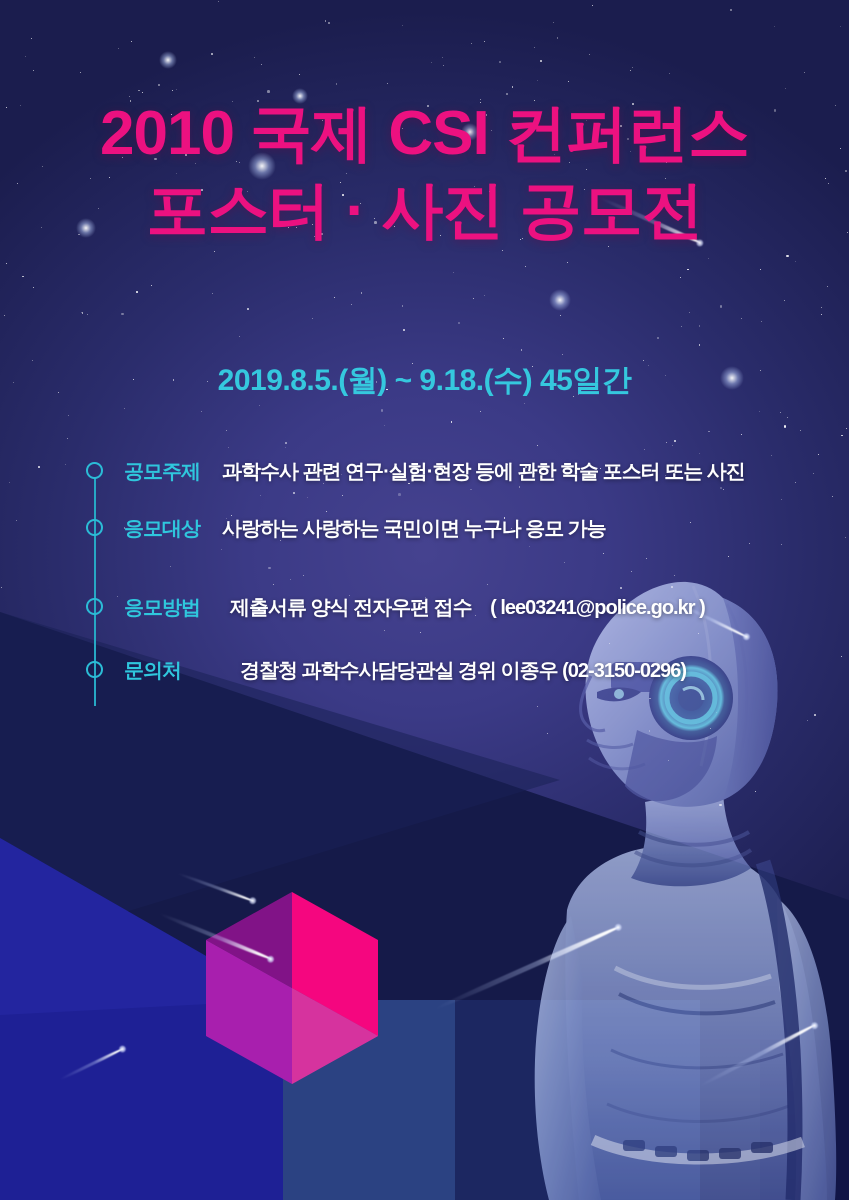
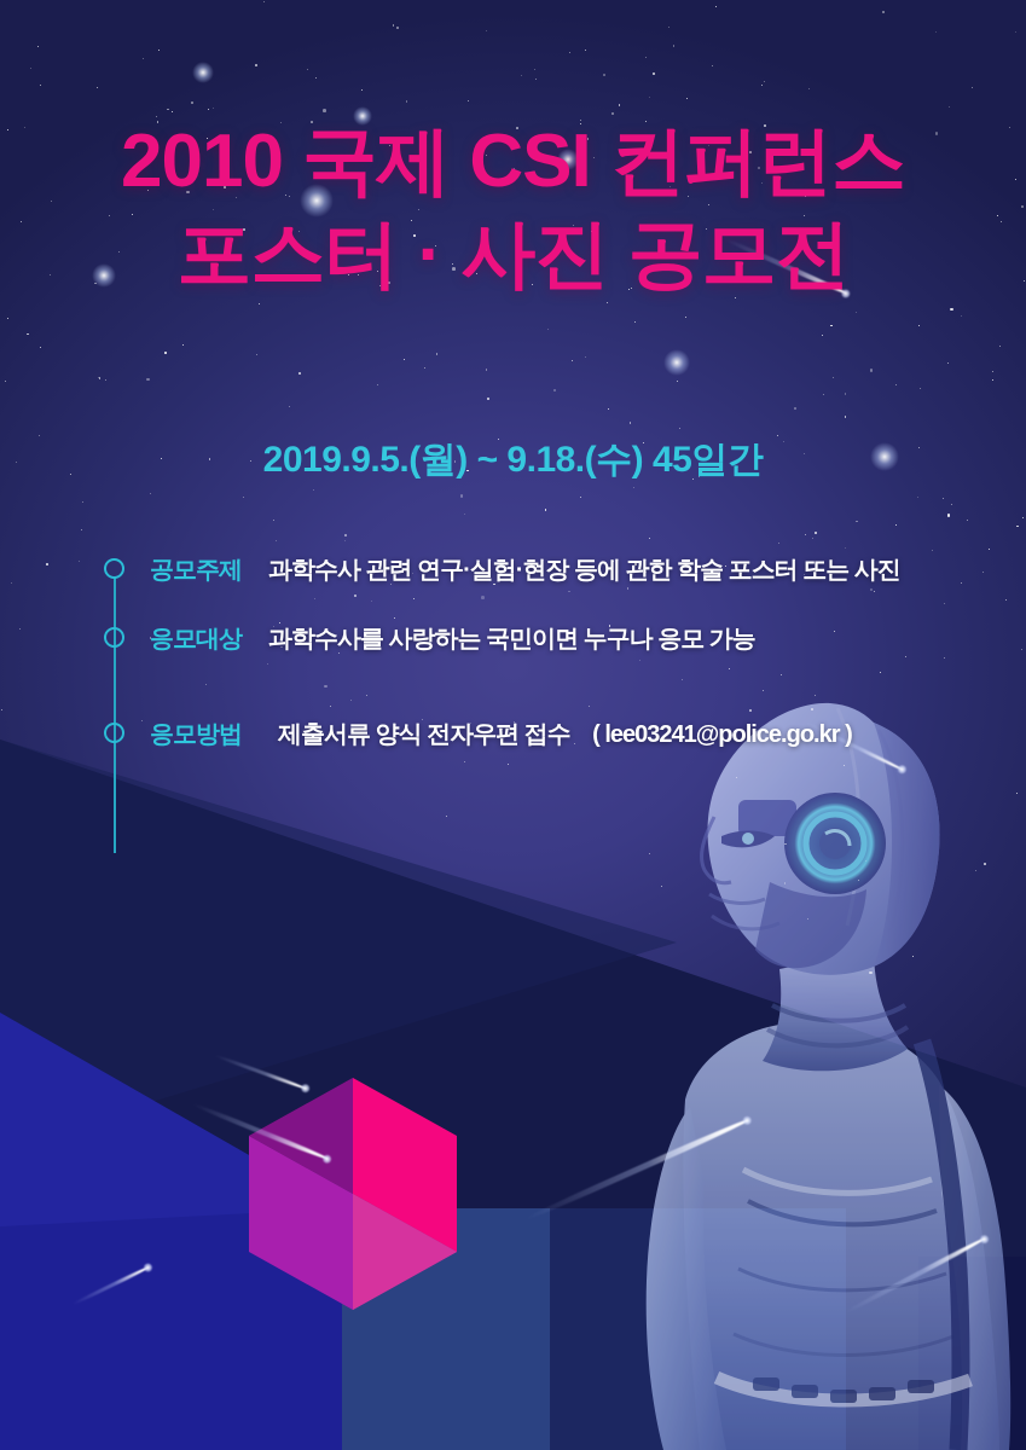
  2010 국제 CSI 컨퍼런스
  포스터 · 사진 공모전
- 2019.8.5.(월) ~ 9.18.(수) 45일간
+ 2019.9.5.(월) ~ 9.18.(수) 45일간
  공모주제
  과학수사 관련 연구·실험·현장 등에 관한 학술 포스터 또는 사진
  응모대상
- 사랑하는 사랑하는 국민이면 누구나 응모 가능
+ 과학수사를 사랑하는 국민이면 누구나 응모 가능
  응모방법
  제출서류 양식 전자우편 접수 ( lee03241@police.go.kr )
- 문의처
- 경찰청 과학수사담당관실 경위 이종우 (02-3150-0296)
